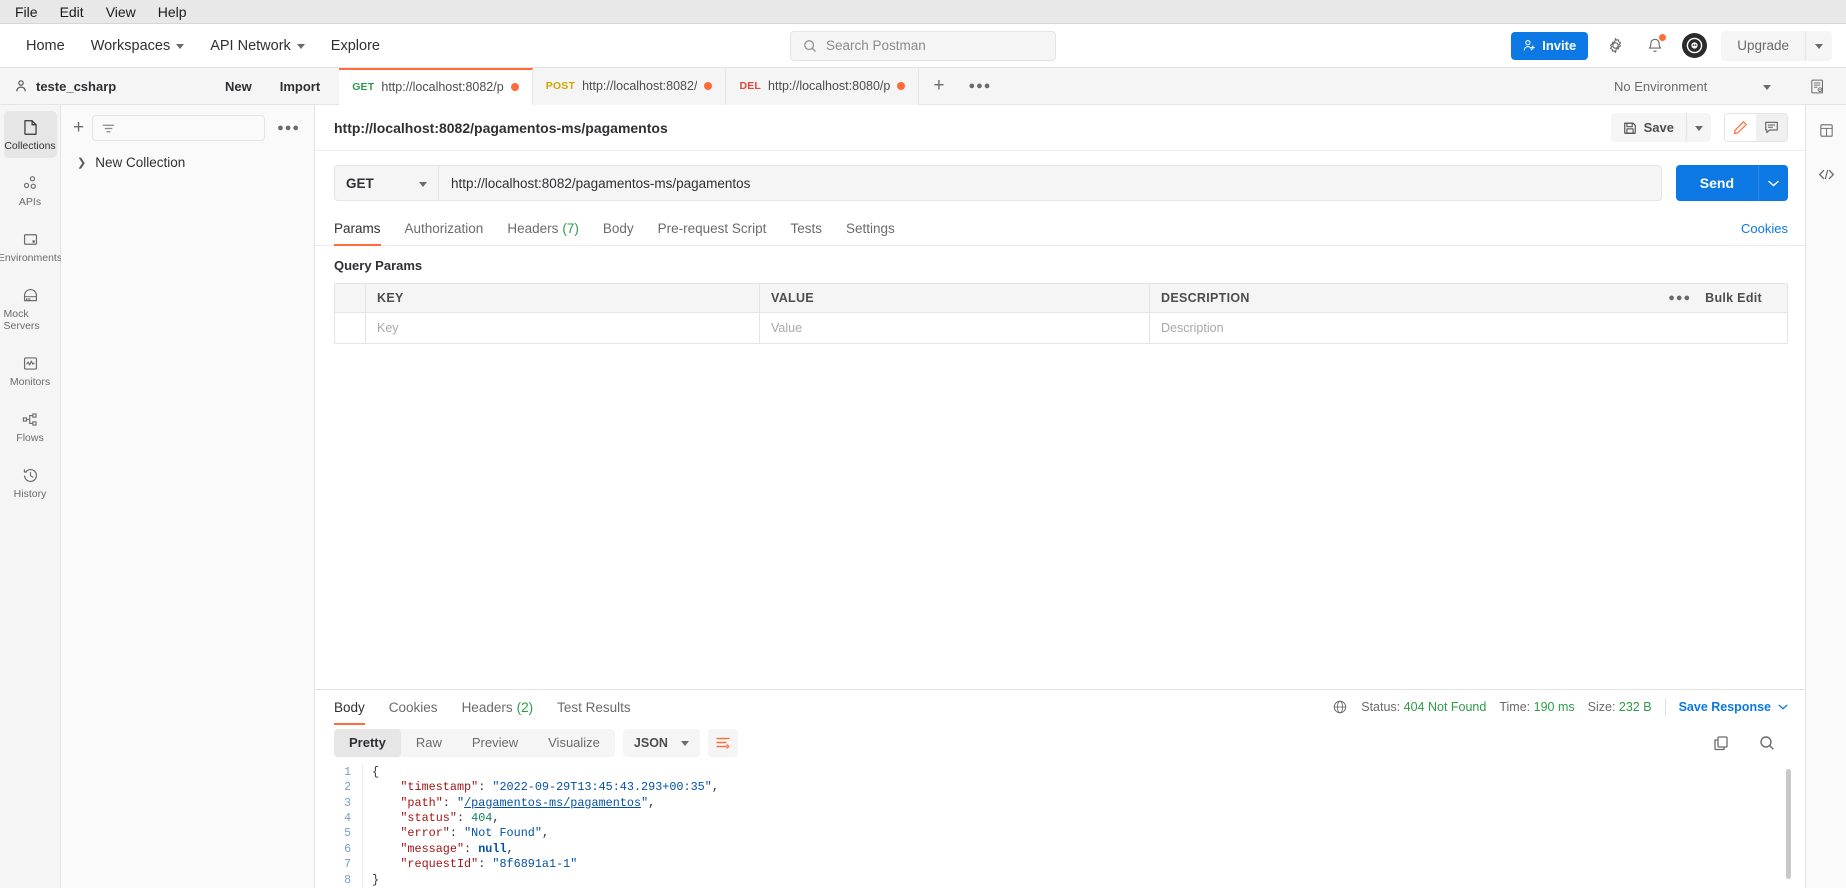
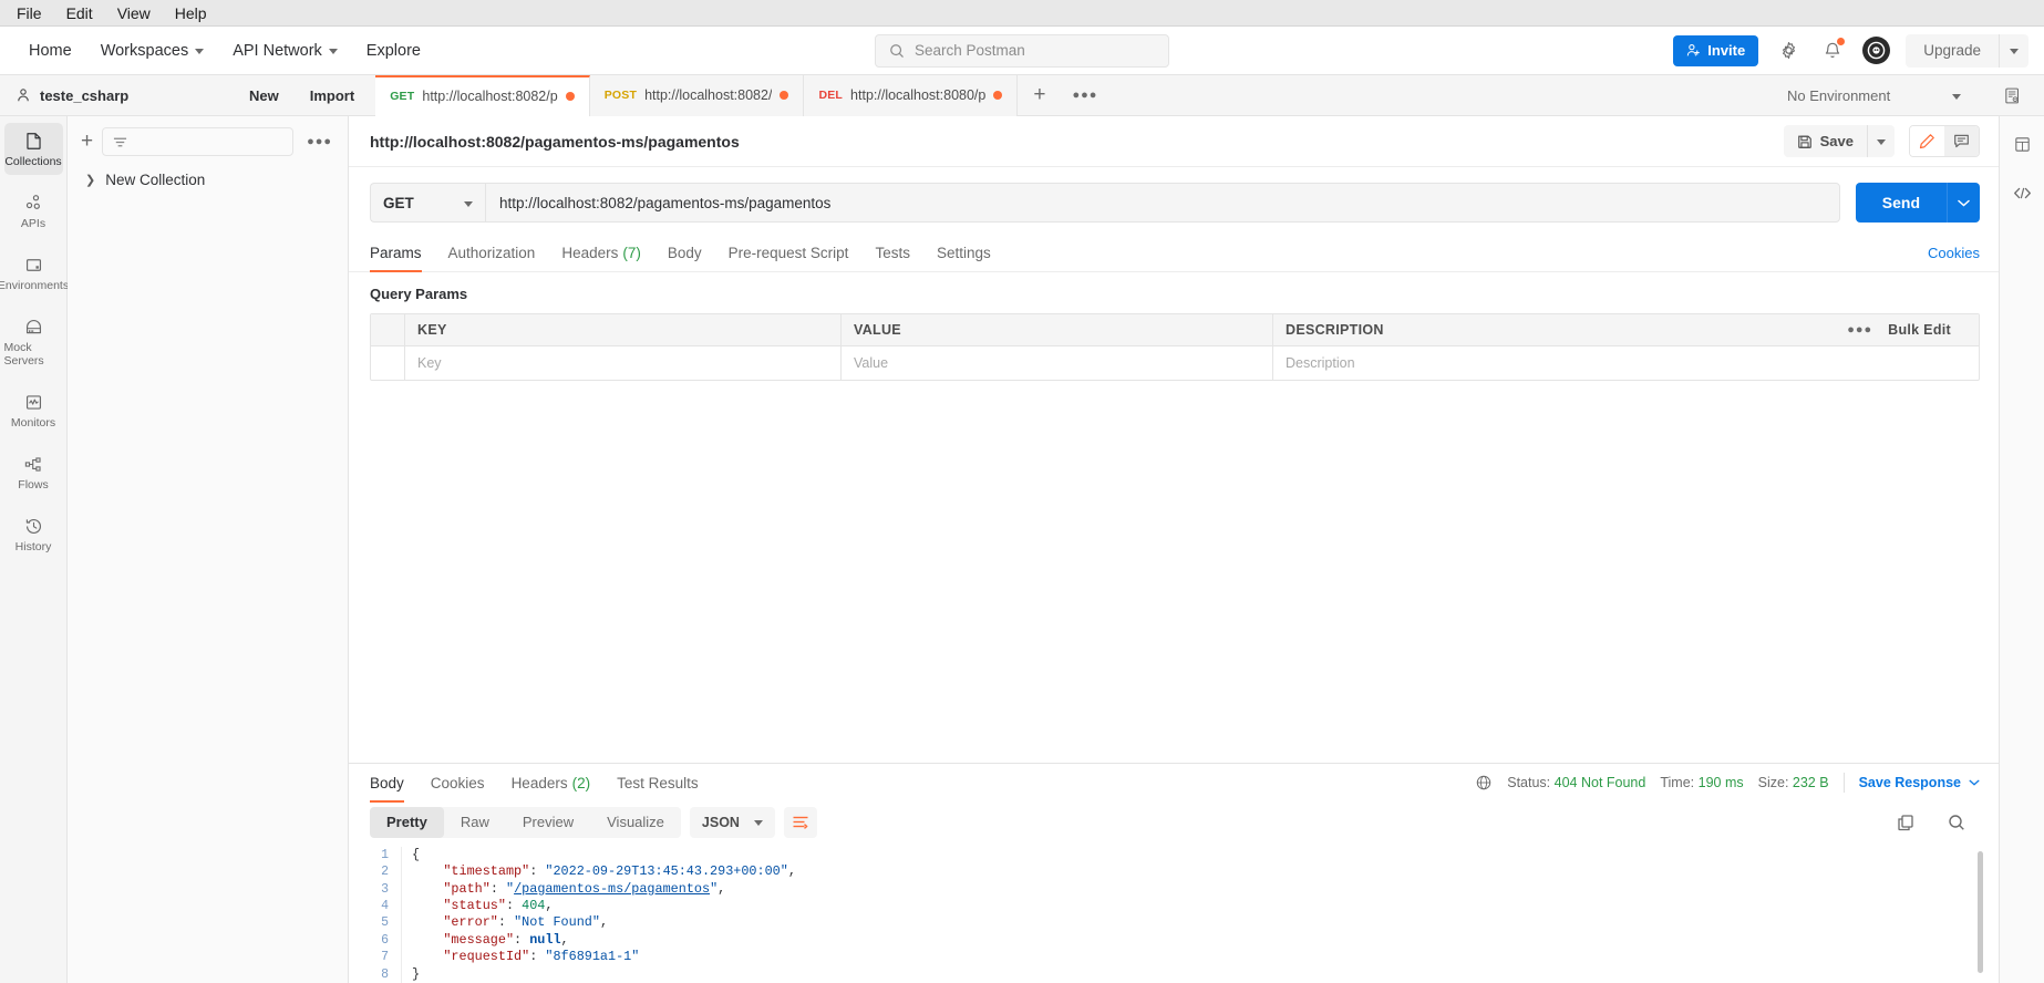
  File
  Edit
  View
  Help
  Home
  Workspaces
  API Network
  Explore
  Search Postman
  Invite
  Upgrade
  teste_csharp
  New
  Import
  GET
  http://localhost:8082/p
  POST
  http://localhost:8082/
  DEL
  http://localhost:8080/p
  +
  ●●●
  No Environment
  Collections
  APIs
  Environments
  Mock Servers
  Monitors
  Flows
  History
  +
  ●●●
  ❯
  New Collection
  http://localhost:8082/pagamentos-ms/pagamentos
  Save
  GET
  http://localhost:8082/pagamentos-ms/pagamentos
  Send
  Params
  Authorization
  Headers
  (7)
  Body
  Pre-request Script
  Tests
  Settings
  Cookies
  Query Params
  KEY
  VALUE
  DESCRIPTION
  ●●●
  Bulk Edit
  Key
  Value
  Description
  Body
  Cookies
  Headers
  (2)
  Test Results
  Status: 404 Not Found
  Time: 190 ms
  Size: 232 B
  Save Response
  Pretty
  Raw
  Preview
  Visualize
  JSON
  1
  {
  2
- "timestamp": "2022-09-29T13:45:43.293+00:35",
+ "timestamp": "2022-09-29T13:45:43.293+00:00",
  3
  "path": "/pagamentos-ms/pagamentos",
  4
  "status": 404,
  5
  "error": "Not Found",
  6
  "message": null,
  7
  "requestId": "8f6891a1-1"
  8
  }
